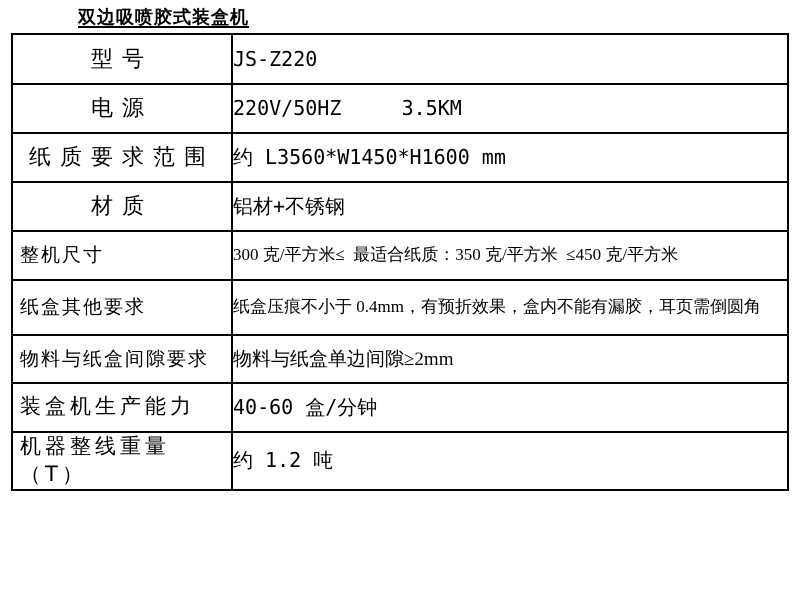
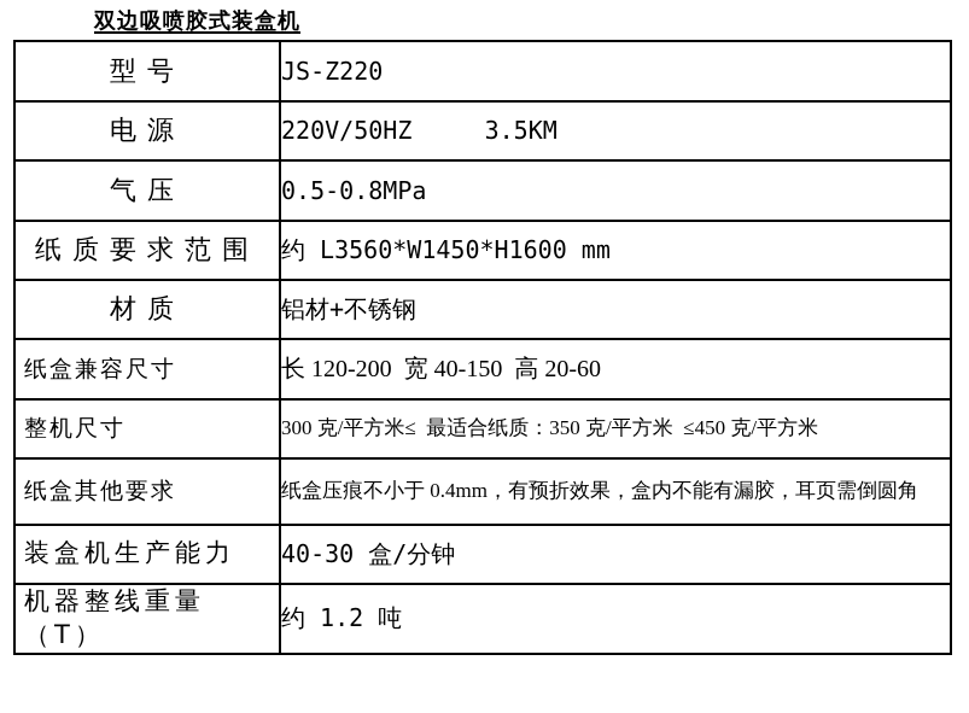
  双边吸喷胶式装盒机
  型号	JS-Z220
  电源	220V/50HZ 3.5KM
+ 气压	0.5-0.8MPa
  纸质要求范围	约 L3560*W1450*H1600 mm
  材质	铝材+不锈钢
+ 纸盒兼容尺寸	长 120-200 宽 40-150 高 20-60
  整机尺寸	300 克/平方米≤ 最适合纸质：350 克/平方米 ≤450 克/平方米
  纸盒其他要求	纸盒压痕不小于 0.4mm，有预折效果，盒内不能有漏胶，耳页需倒圆角
- 物料与纸盒间隙要求	物料与纸盒单边间隙≥2mm
- 装盒机生产能力	40-60 盒/分钟
+ 装盒机生产能力	40-30 盒/分钟
  机器整线重量（T）	约 1.2 吨
